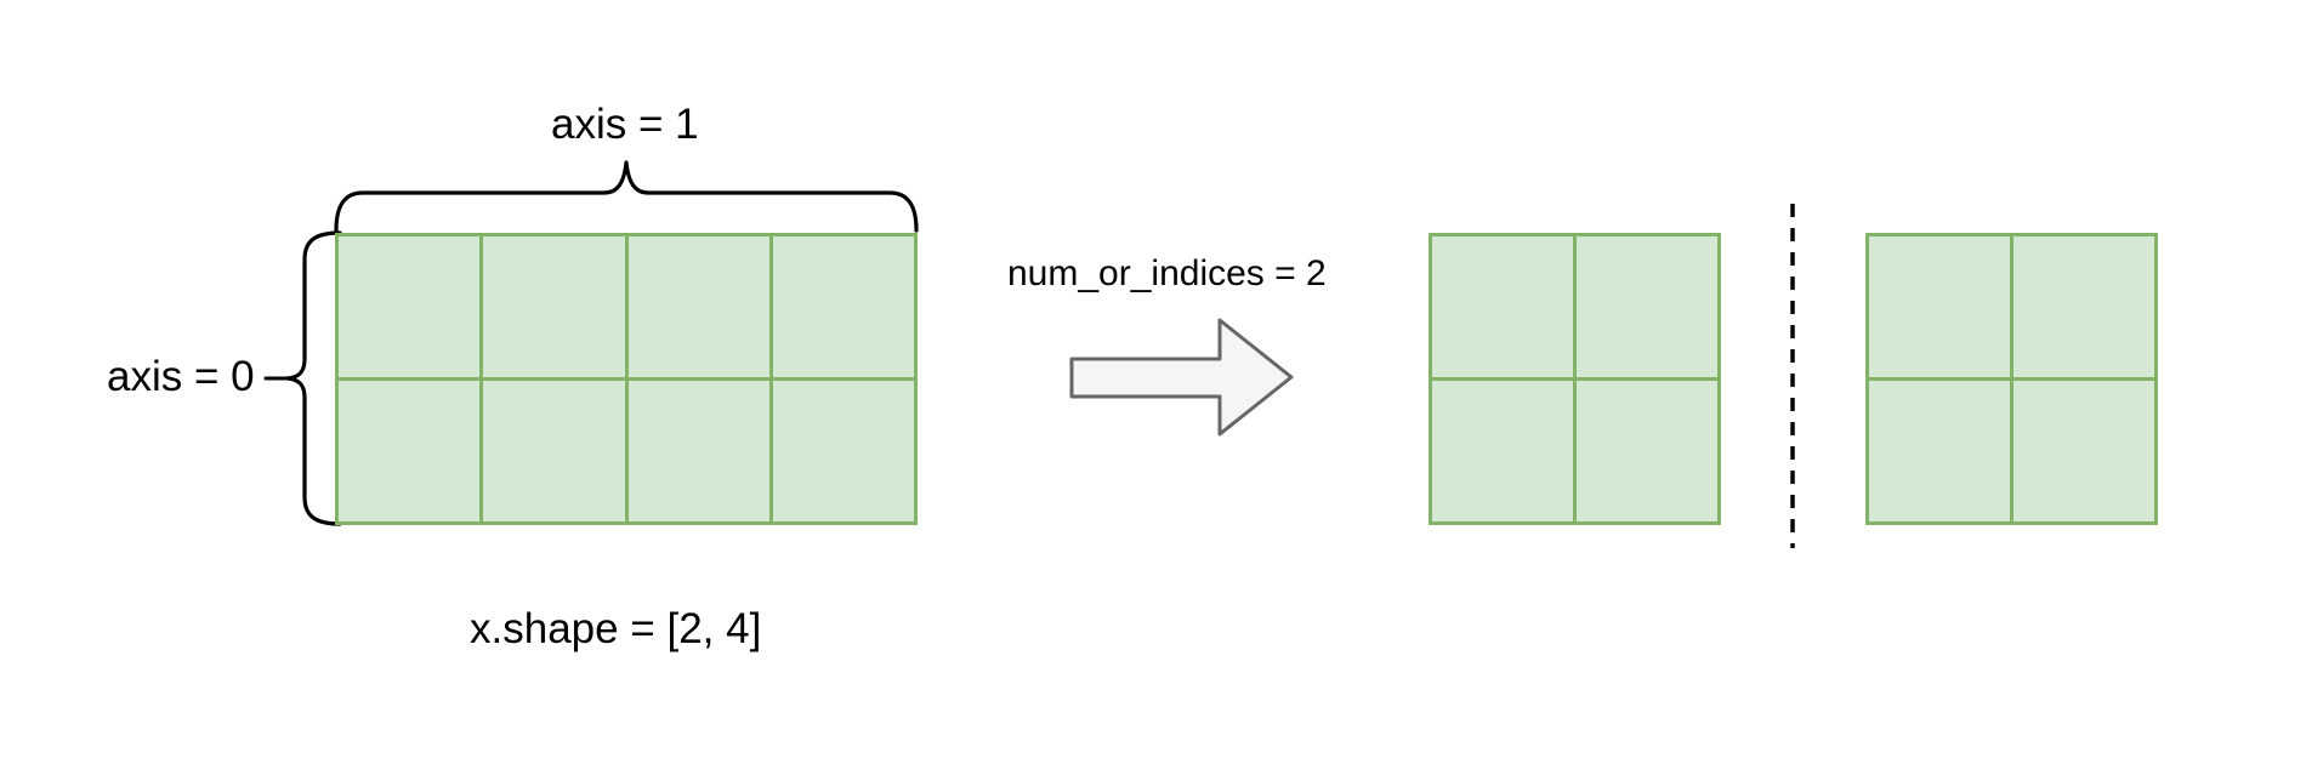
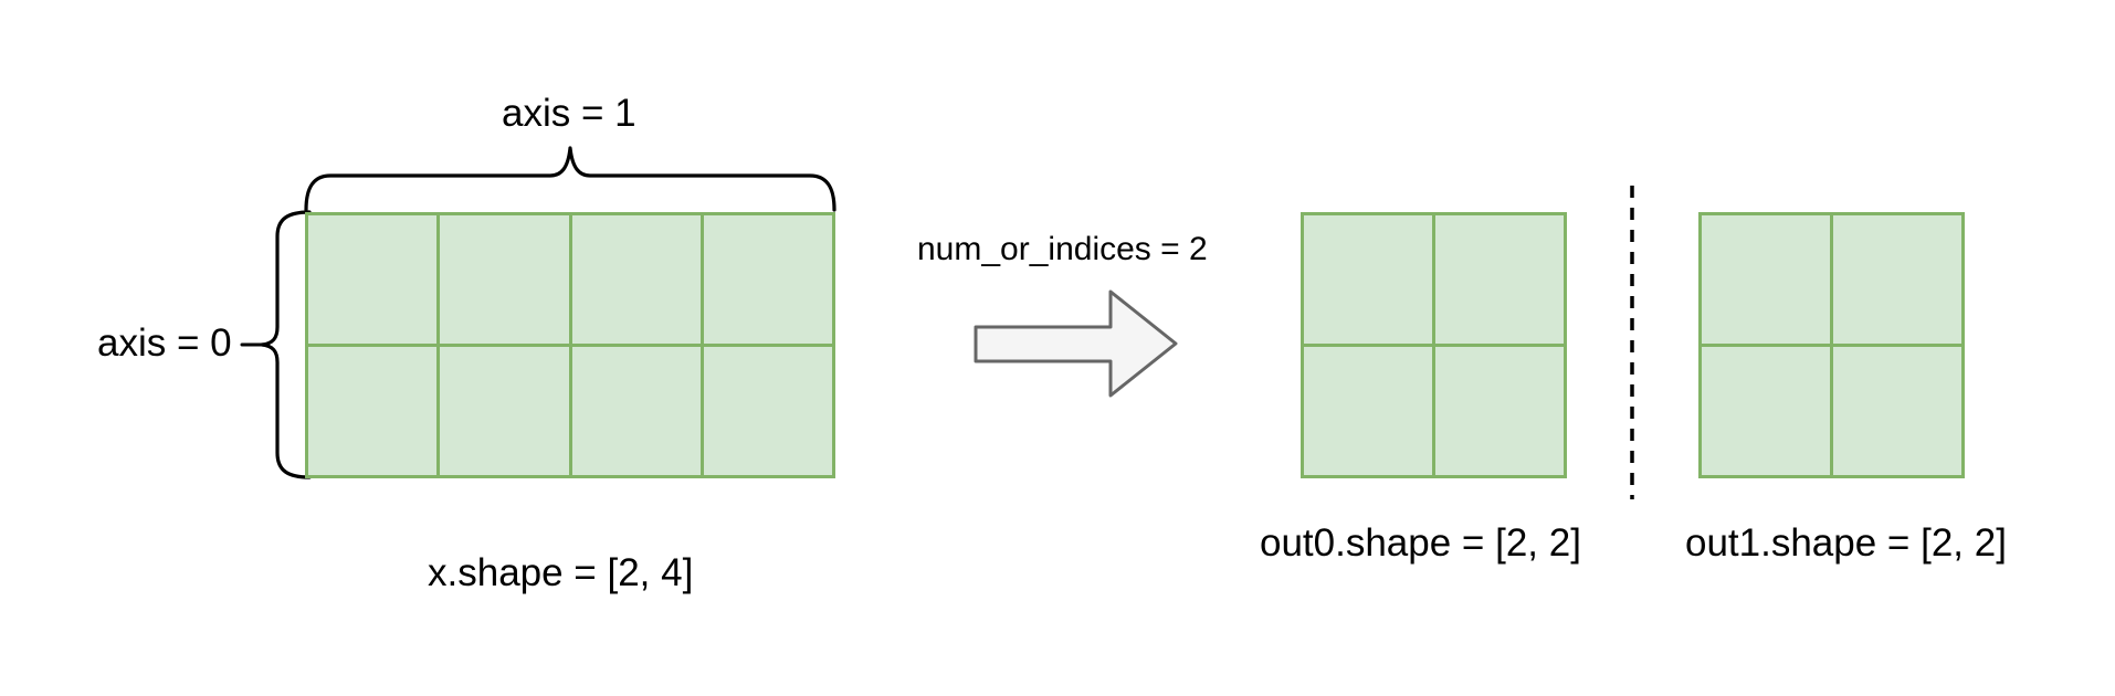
  axis = 1
  axis = 0
  x.shape = [2, 4]
  num_or_indices = 2
+ out0.shape = [2, 2]
+ out1.shape = [2, 2]
